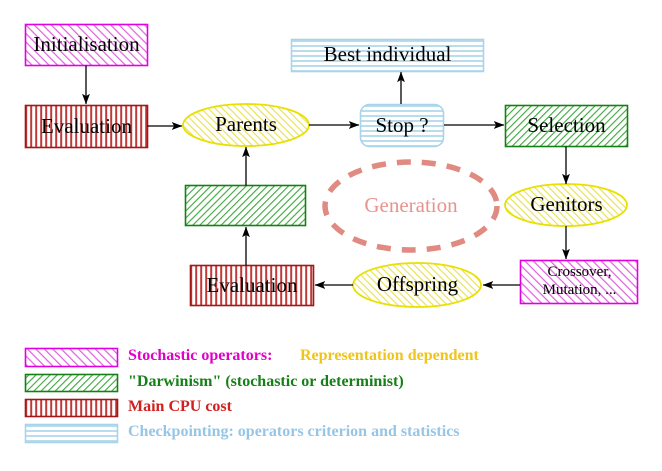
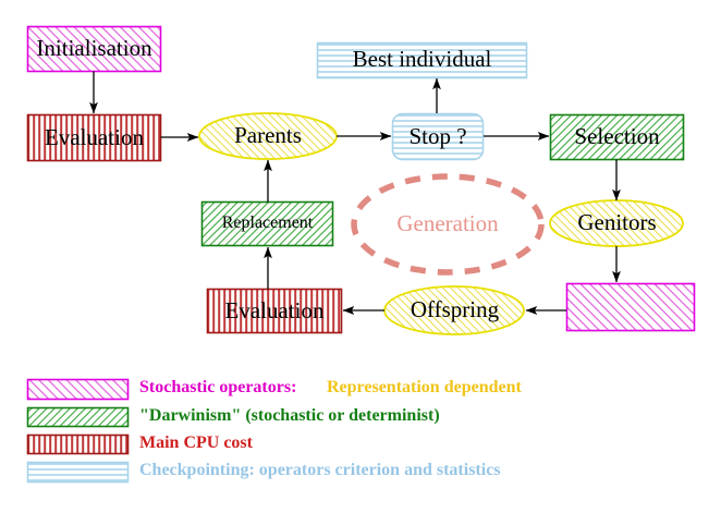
  Initialisation
  Evaluation
  Parents
  Stop ?
  Best individual
  Selection
  Genitors
- Crossover,
- Mutation, ...
  Offspring
  Evaluation
+ Replacement
  Generation
  Stochastic operators:
  Representation dependent
  "Darwinism" (stochastic or determinist)
  Main CPU cost
  Checkpointing: operators criterion and statistics
